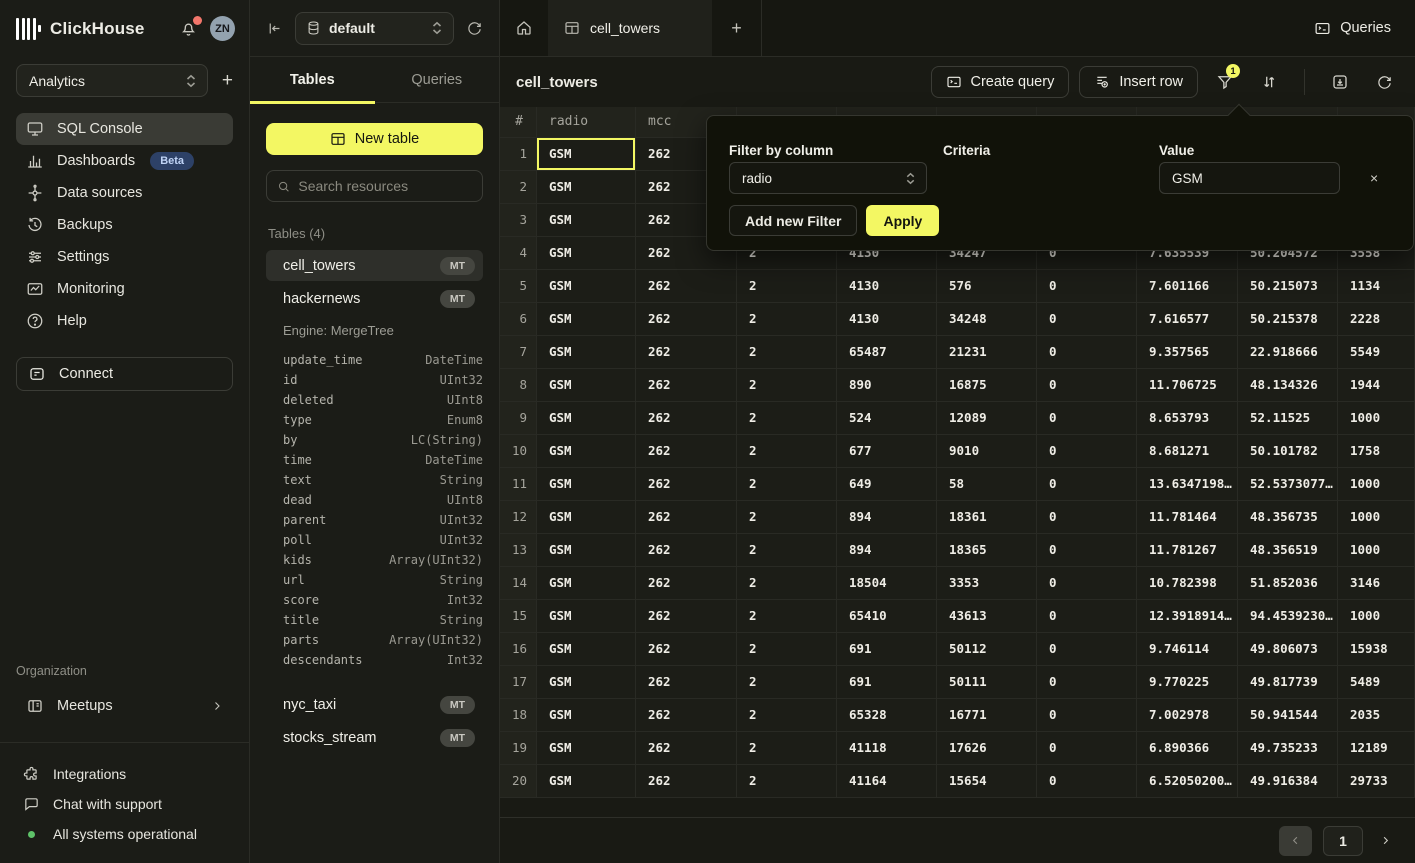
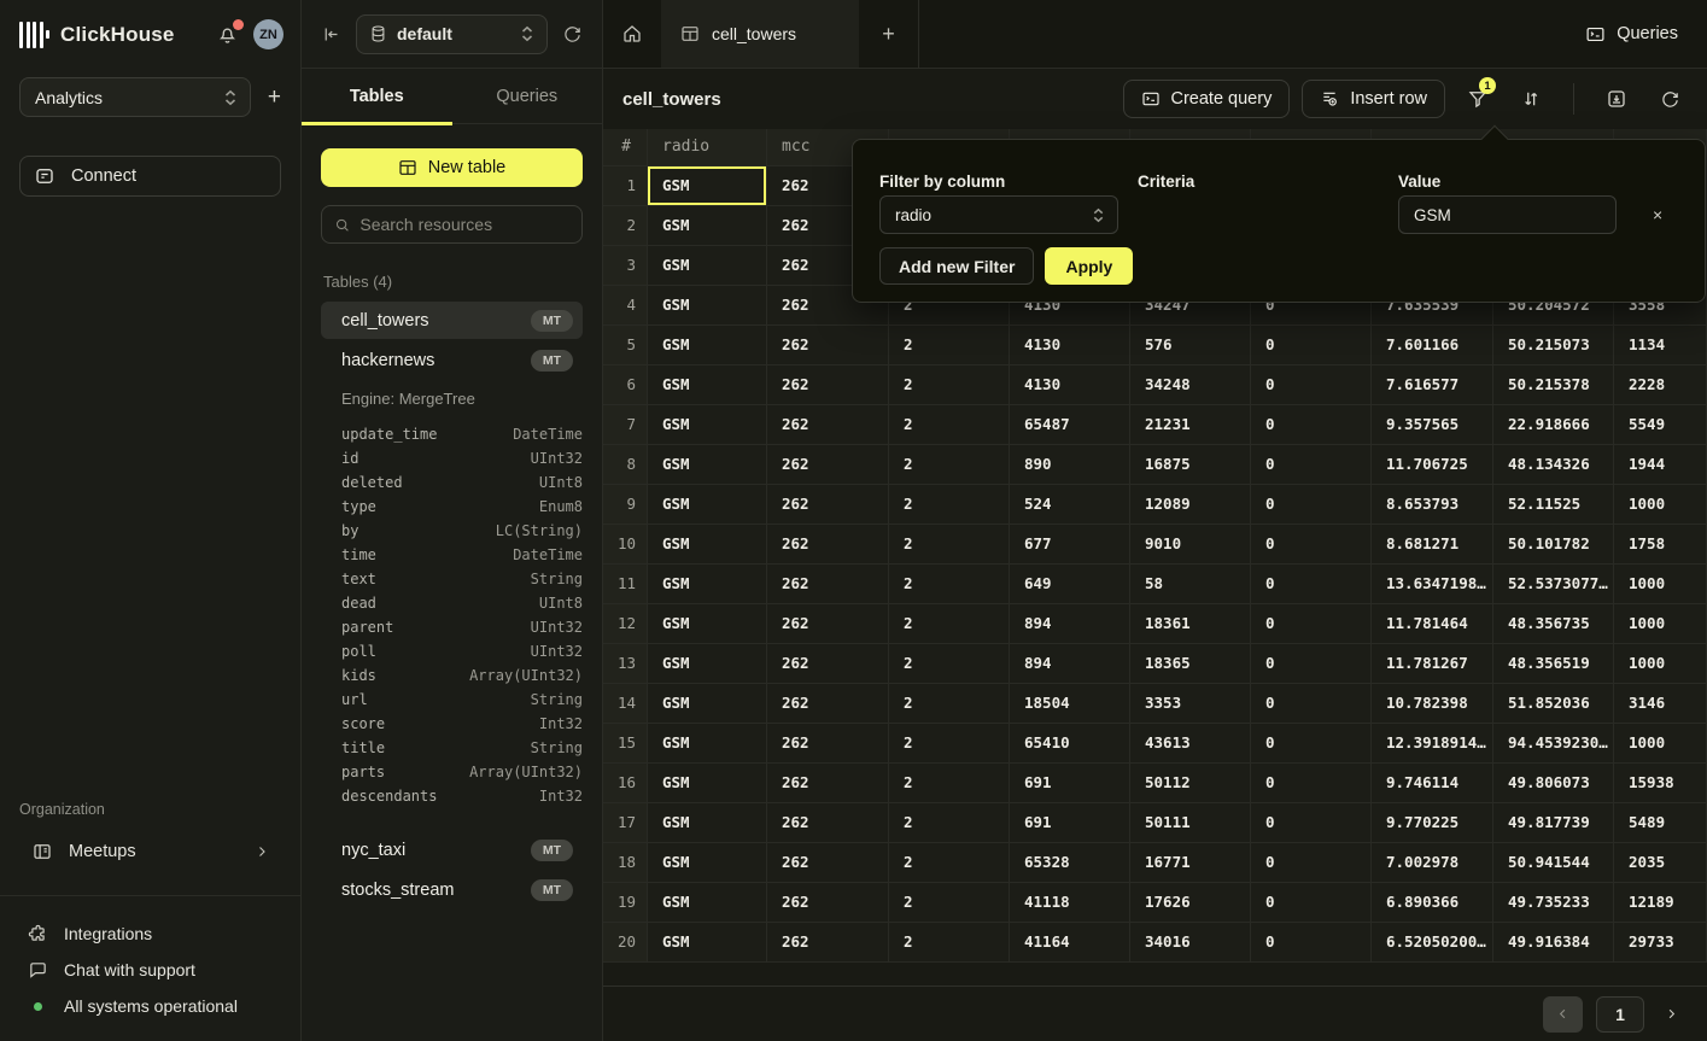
  ClickHouse
  ZN
  Analytics
  +
- SQL Console
- Dashboards
- Beta
- Data sources
- Backups
- Settings
- Monitoring
- Help
  Connect
  Organization
  Meetups
  Integrations
  Chat with support
  All systems operational
  default
  Tables
  Queries
  New table
  Search resources
  Tables (4)
  cell_towers
  MT
  hackernews
  MT
  Engine: MergeTree
  update_time
  DateTime
  id
  UInt32
  deleted
  UInt8
  type
  Enum8
  by
  LC(String)
  time
  DateTime
  text
  String
  dead
  UInt8
  parent
  UInt32
  poll
  UInt32
  kids
  Array(UInt32)
  url
  String
  score
  Int32
  title
  String
  parts
  Array(UInt32)
  descendants
  Int32
  nyc_taxi
  MT
  stocks_stream
  MT
  cell_towers
  +
  Queries
  cell_towers
  Create query
  Insert row
  1
  #
  radio
  mcc
  1
  GSM
  262
  2
  GSM
  262
  3
  GSM
  262
  4
  GSM
  262
  2
  4130
  34247
  0
  7.635539
  50.204572
  3558
  5
  GSM
  262
  2
  4130
  576
  0
  7.601166
  50.215073
  1134
  6
  GSM
  262
  2
  4130
  34248
  0
  7.616577
  50.215378
  2228
  7
  GSM
  262
  2
  65487
  21231
  0
  9.357565
  22.918666
  5549
  8
  GSM
  262
  2
  890
  16875
  0
  11.706725
  48.134326
  1944
  9
  GSM
  262
  2
  524
  12089
  0
  8.653793
  52.11525
  1000
  10
  GSM
  262
  2
  677
  9010
  0
  8.681271
  50.101782
  1758
  11
  GSM
  262
  2
  649
  58
  0
  13.6347198…
  52.5373077…
  1000
  12
  GSM
  262
  2
  894
  18361
  0
  11.781464
  48.356735
  1000
  13
  GSM
  262
  2
  894
  18365
  0
  11.781267
  48.356519
  1000
  14
  GSM
  262
  2
  18504
  3353
  0
  10.782398
  51.852036
  3146
  15
  GSM
  262
  2
  65410
  43613
  0
  12.3918914…
  94.4539230…
  1000
  16
  GSM
  262
  2
  691
  50112
  0
  9.746114
  49.806073
  15938
  17
  GSM
  262
  2
  691
  50111
  0
  9.770225
  49.817739
  5489
  18
  GSM
  262
  2
  65328
  16771
  0
  7.002978
  50.941544
  2035
  19
  GSM
  262
  2
  41118
  17626
  0
  6.890366
  49.735233
  12189
  20
  GSM
  262
  2
  41164
- 15654
+ 34016
  0
  6.52050200…
  49.916384
  29733
  1
  Filter by column
  radio
  Criteria
  Value
  GSM
  ×
  Add new Filter
  Apply
